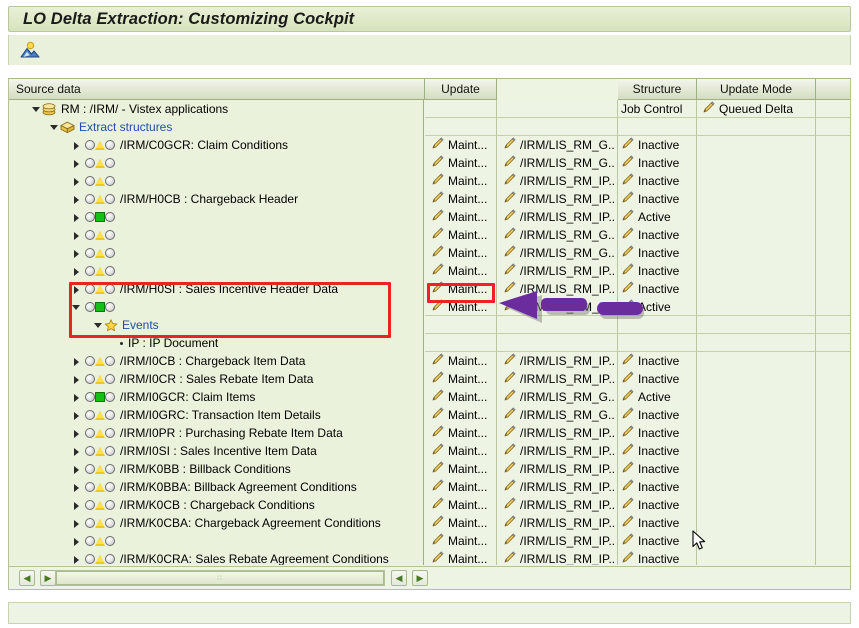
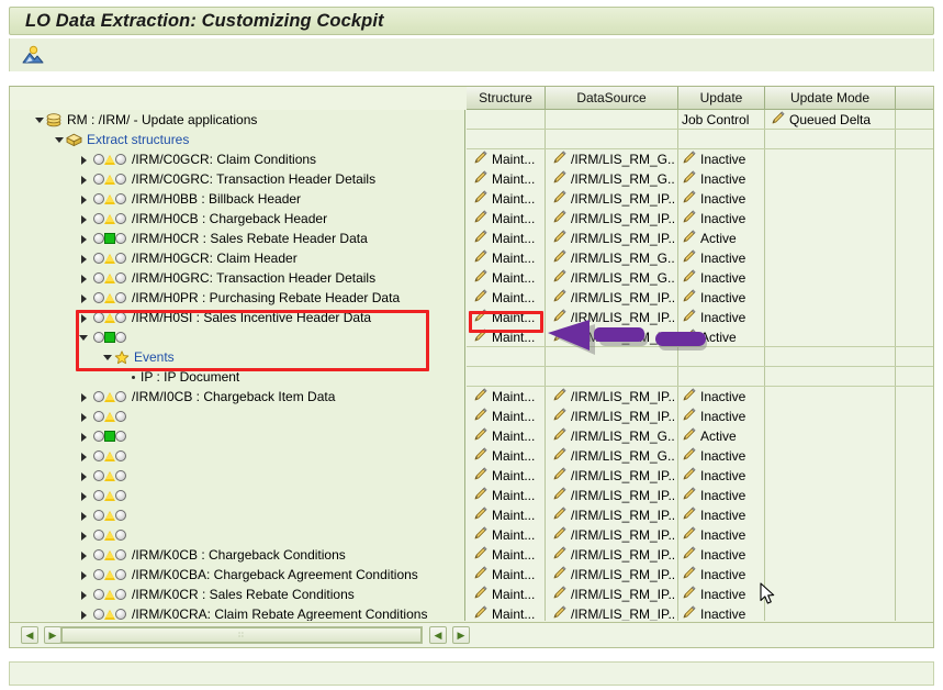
- LO Delta Extraction: Customizing Cockpit
+ LO Data Extraction: Customizing Cockpit
- Source data
- Update
+ Structure
+ DataSource
- Structure
+ Update
  Update Mode
- RM : /IRM/ - Vistex applications
+ RM : /IRM/ - Update applications
  Extract structures
  /IRM/C0GCR: Claim Conditions
+ /IRM/C0GRC: Transaction Header Details
+ /IRM/H0BB : Billback Header
  /IRM/H0CB : Chargeback Header
+ /IRM/H0CR : Sales Rebate Header Data
+ /IRM/H0GCR: Claim Header
+ /IRM/H0GRC: Transaction Header Details
+ /IRM/H0PR : Purchasing Rebate Header Data
  /IRM/H0SI : Sales Incentive Header Data
  Events
  IP : IP Document
  /IRM/I0CB : Chargeback Item Data
- /IRM/I0CR : Sales Rebate Item Data
- /IRM/I0GCR: Claim Items
- /IRM/I0GRC: Transaction Item Details
- /IRM/I0PR : Purchasing Rebate Item Data
- /IRM/I0SI : Sales Incentive Item Data
- /IRM/K0BB : Billback Conditions
- /IRM/K0BBA: Billback Agreement Conditions
  /IRM/K0CB : Chargeback Conditions
  /IRM/K0CBA: Chargeback Agreement Conditions
+ /IRM/K0CR : Sales Rebate Conditions
- /IRM/K0CRA: Sales Rebate Agreement Conditions
+ /IRM/K0CRA: Claim Rebate Agreement Conditions
  Job Control
  Queued Delta
  Maint...
  /IRM/LIS_RM_G..
  Inactive
  Maint...
  /IRM/LIS_RM_G..
  Inactive
  Maint...
  /IRM/LIS_RM_IP..
  Inactive
  Maint...
  /IRM/LIS_RM_IP..
  Inactive
  Maint...
  /IRM/LIS_RM_IP..
  Active
  Maint...
  /IRM/LIS_RM_G..
  Inactive
  Maint...
  /IRM/LIS_RM_G..
  Inactive
  Maint...
  /IRM/LIS_RM_IP..
  Inactive
  Maint...
  /IRM/LIS_RM_IP..
  Inactive
  Maint...
  ctive
  Maint...
  /IRM/LIS_RM_IP..
  Inactive
  Maint...
  /IRM/LIS_RM_IP..
  Inactive
  Maint...
  /IRM/LIS_RM_G..
  Active
  Maint...
  /IRM/LIS_RM_G..
  Inactive
  Maint...
  /IRM/LIS_RM_IP..
  Inactive
  Maint...
  /IRM/LIS_RM_IP..
  Inactive
  Maint...
  /IRM/LIS_RM_IP..
  Inactive
  Maint...
  /IRM/LIS_RM_IP..
  Inactive
  Maint...
  /IRM/LIS_RM_IP..
  Inactive
  Maint...
  /IRM/LIS_RM_IP..
  Inactive
  Maint...
  /IRM/LIS_RM_IP..
  Inactive
  Maint...
  /IRM/LIS_RM_IP..
  Inactive
  ◀
  ▶
  ◀
  ▶
